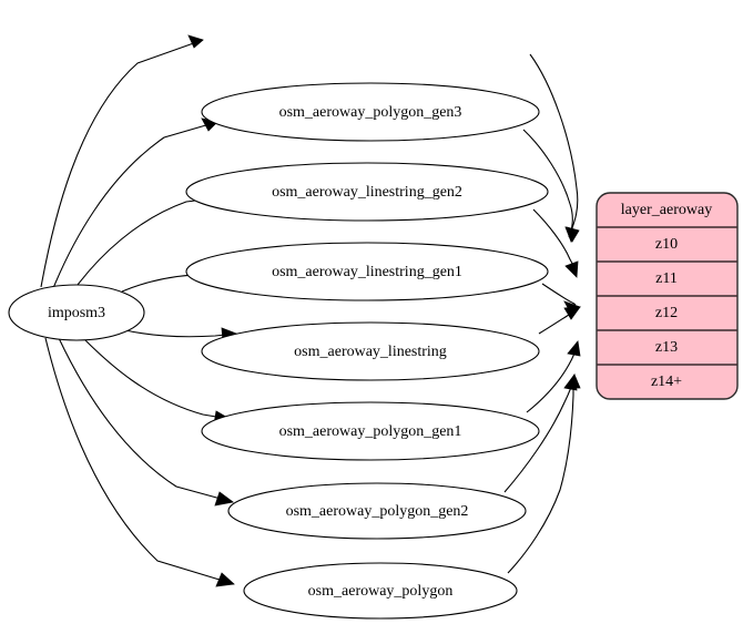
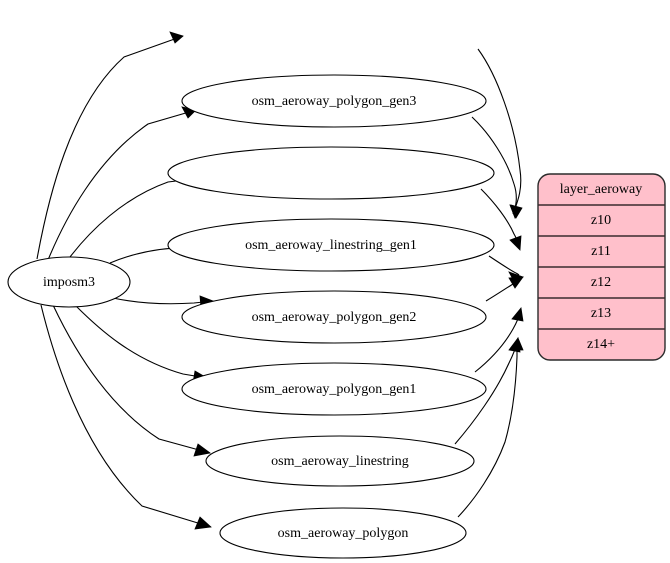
  imposm3
  osm_aeroway_polygon_gen3
- osm_aeroway_linestring_gen2
  osm_aeroway_linestring_gen1
- osm_aeroway_linestring
+ osm_aeroway_polygon_gen2
  osm_aeroway_polygon_gen1
- osm_aeroway_polygon_gen2
+ osm_aeroway_linestring
  osm_aeroway_polygon
  layer_aeroway
  z10
  z11
  z12
  z13
  z14+
